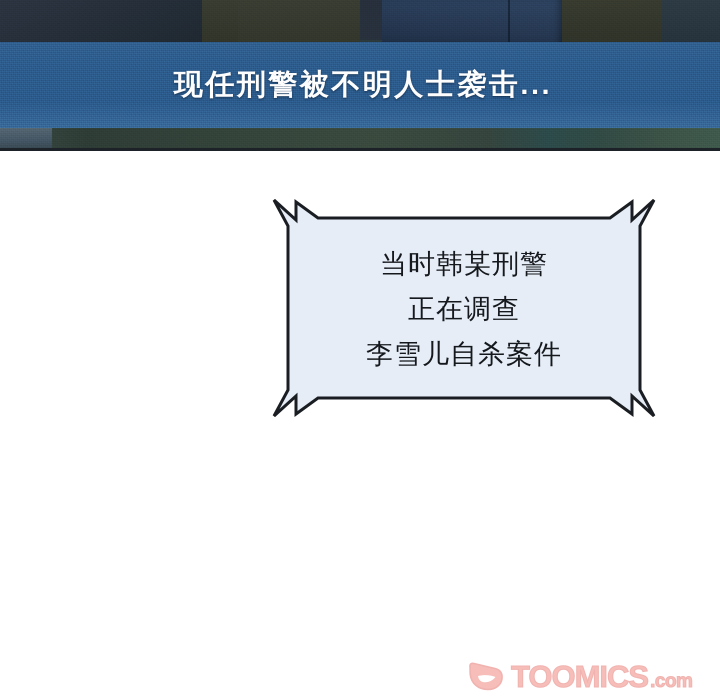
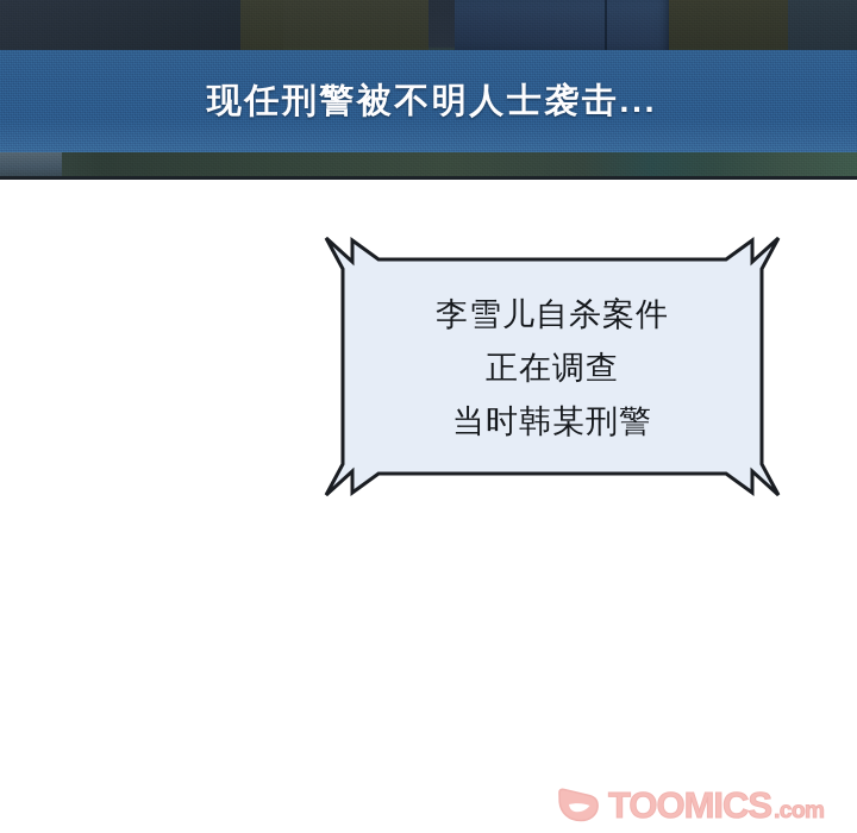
  现任刑警被不明人士袭击...
- 当时韩某刑警
+ 李雪儿自杀案件
  正在调查
- 李雪儿自杀案件
+ 当时韩某刑警
  TOOMICS
  .com
